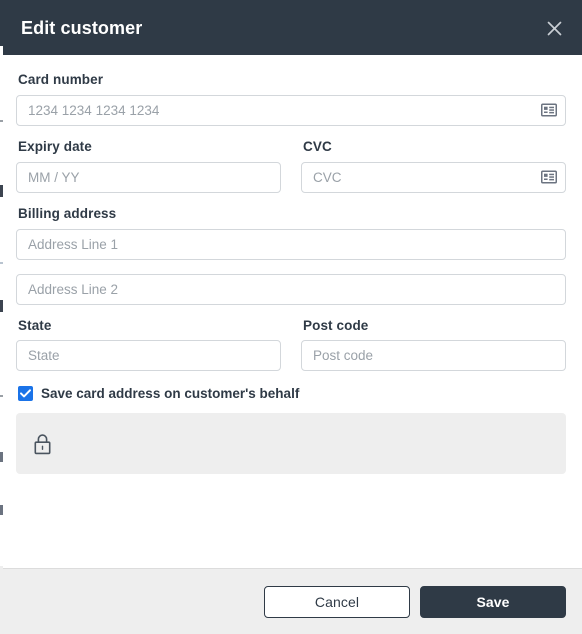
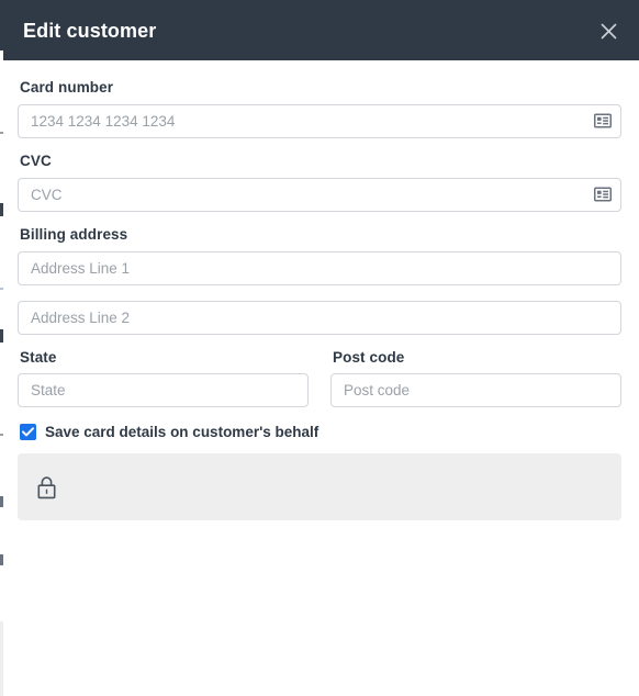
  Edit customer
  Card number
  1234 1234 1234 1234
- Expiry date
- MM / YY
  CVC
  CVC
  Billing address
  Address Line 1
  Address Line 2
  State
  State
  Post code
  Post code
- Save card address on customer's behalf
+ Save card details on customer's behalf
- Cancel
- Save
